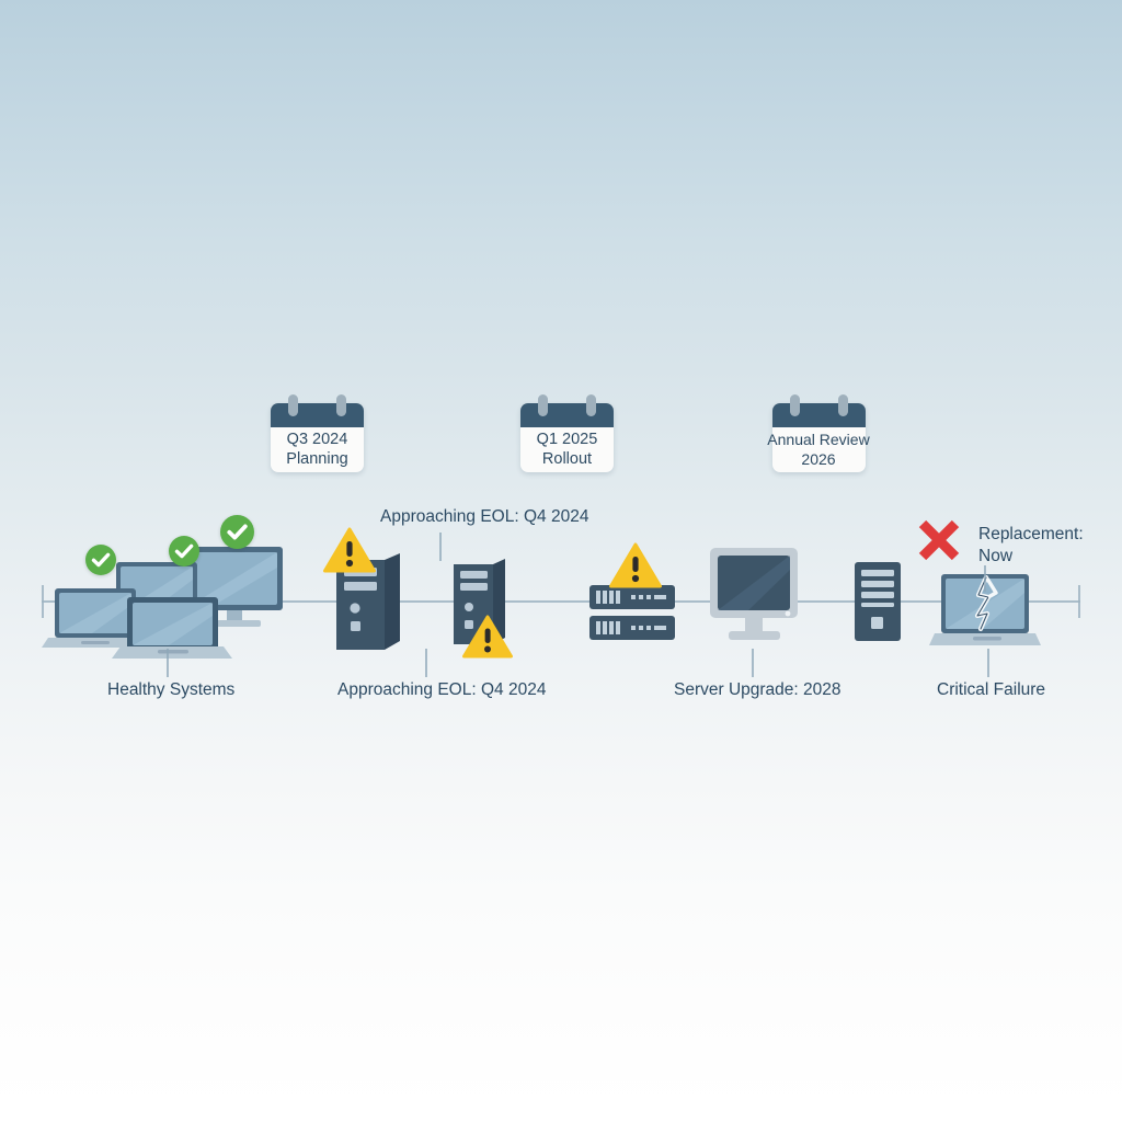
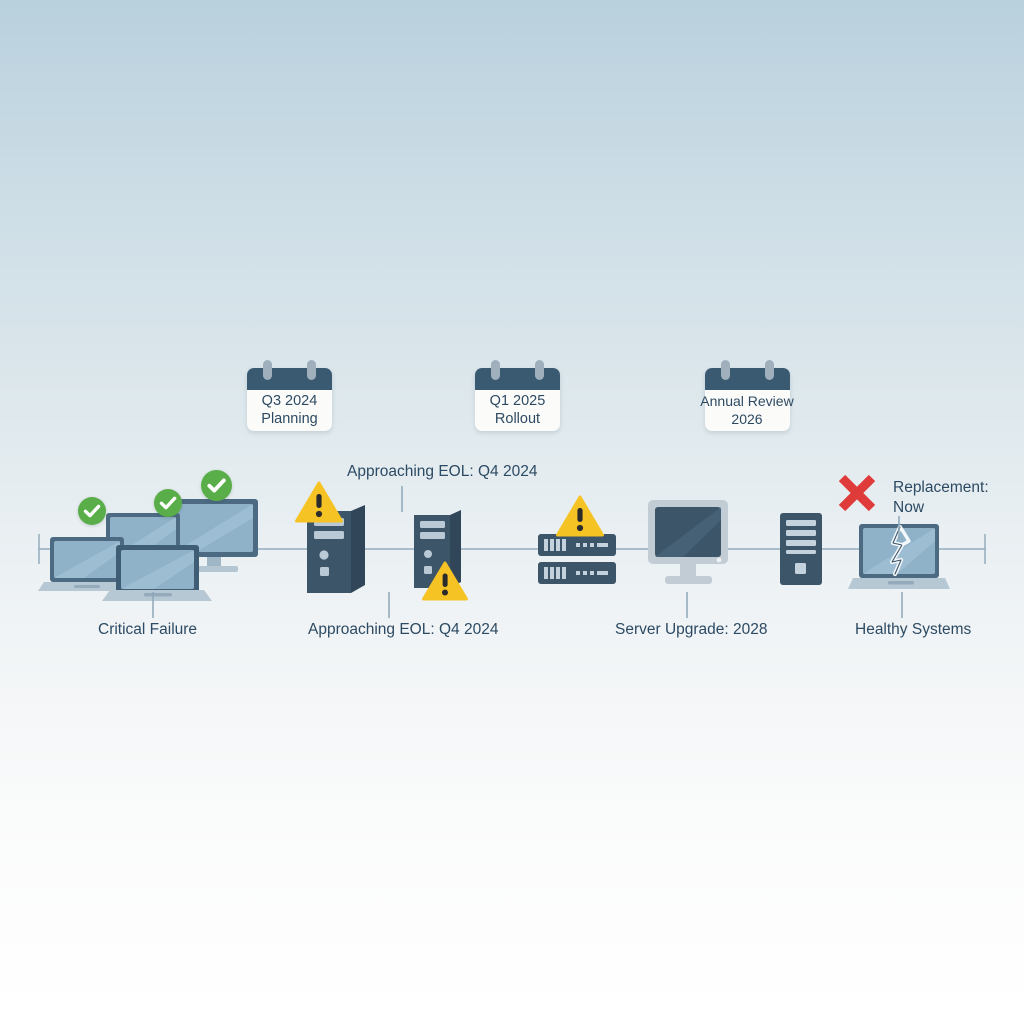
  Q3 2024
  Planning
  Q1 2025
  Rollout
  Annual Review
  2026
- Healthy Systems
+ Critical Failure
  Approaching EOL: Q4 2024
  Approaching EOL: Q4 2024
  Server Upgrade: 2028
  Replacement:
  Now
- Critical Failure
+ Healthy Systems
